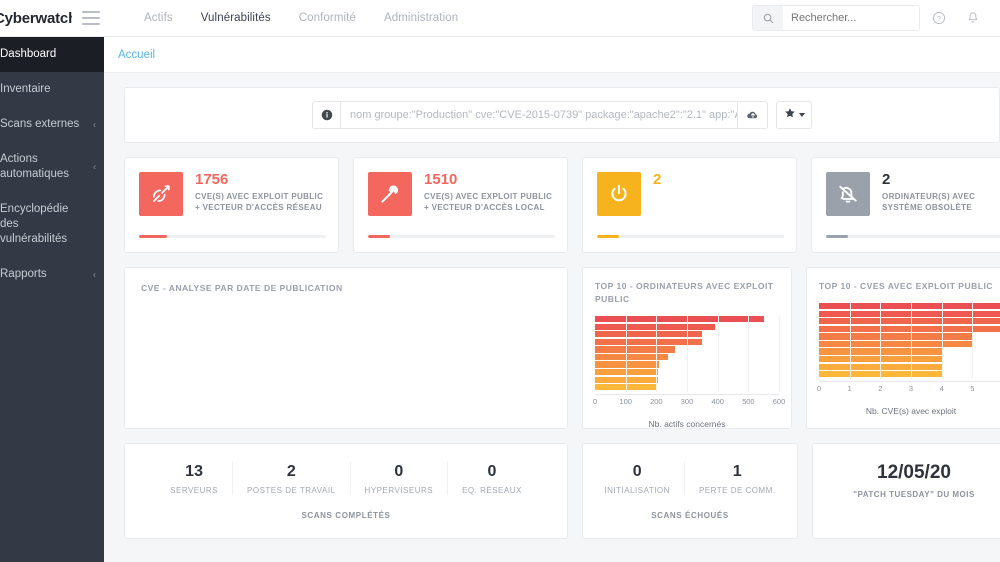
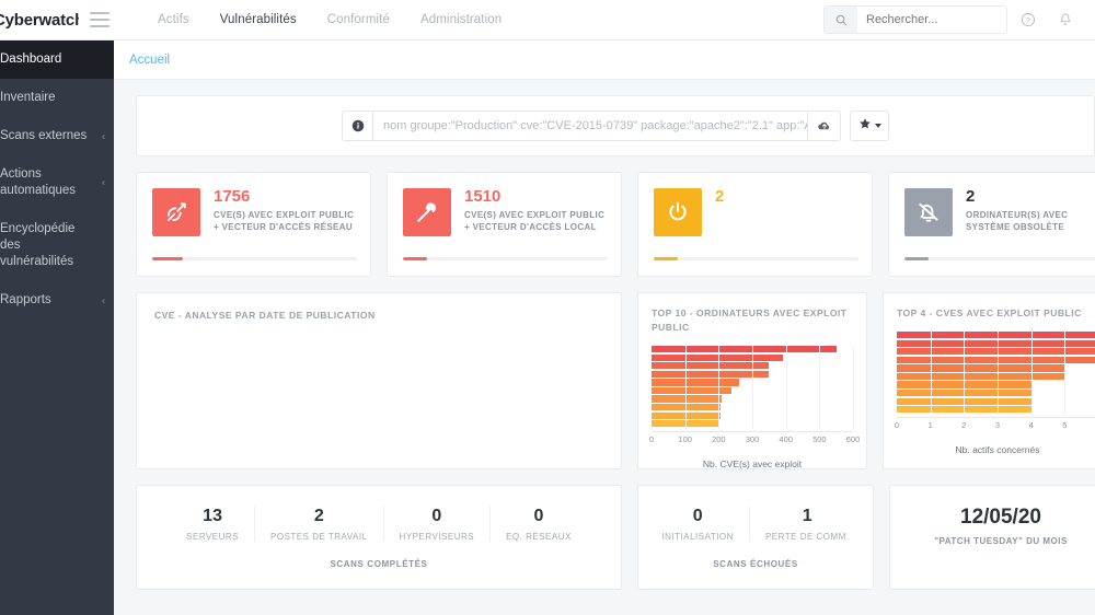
  yberwatc
  Actifs
  Vulnérabilités
  Conformité
  Administration
  Rechercher...
  Dashboard
  Inventaire
  Scans externes
  ‹
  Actions automatiques
  ‹
  Encyclopédie des vulnérabilités
  Rapports
  ‹
  Accueil
  nom groupe:"Production" cve:"CVE-2015-0739" package:"apache2":"2.1" app:"
  1756
  CVE(S) AVEC EXPLOIT PUBLIC + VECTEUR D'ACCÈS RÉSEAU
  1510
  CVE(S) AVEC EXPLOIT PUBLIC + VECTEUR D'ACCÈS LOCAL
  2
  2
  ORDINATEUR(S) AVEC SYSTÈME OBSOLÈTE
  CVE - ANALYSE PAR DATE DE PUBLICATION
  TOP 10 - ORDINATEURS AVEC EXPLOIT PUBLIC
  0
  100
  200
  300
  400
  500
  600
- Nb. actifs concernés
+ Nb. CVE(s) avec exploit
- TOP 10 - CVES AVEC EXPLOIT PUBLIC
+ TOP 4 - CVES AVEC EXPLOIT PUBLIC
  0
  1
  2
  3
  4
  5
- Nb. CVE(s) avec exploit
+ Nb. actifs concernés
  13
  SERVEURS
  2
  POSTES DE TRAVAIL
  0
  HYPERVISEURS
  0
  EQ. RÉSEAUX
  SCANS COMPLÉTÉS
  0
  INITIALISATION
  1
  PERTE DE COMM.
  SCANS ÉCHOUÉS
  12/05/20
  "PATCH TUESDAY" DU MOIS
